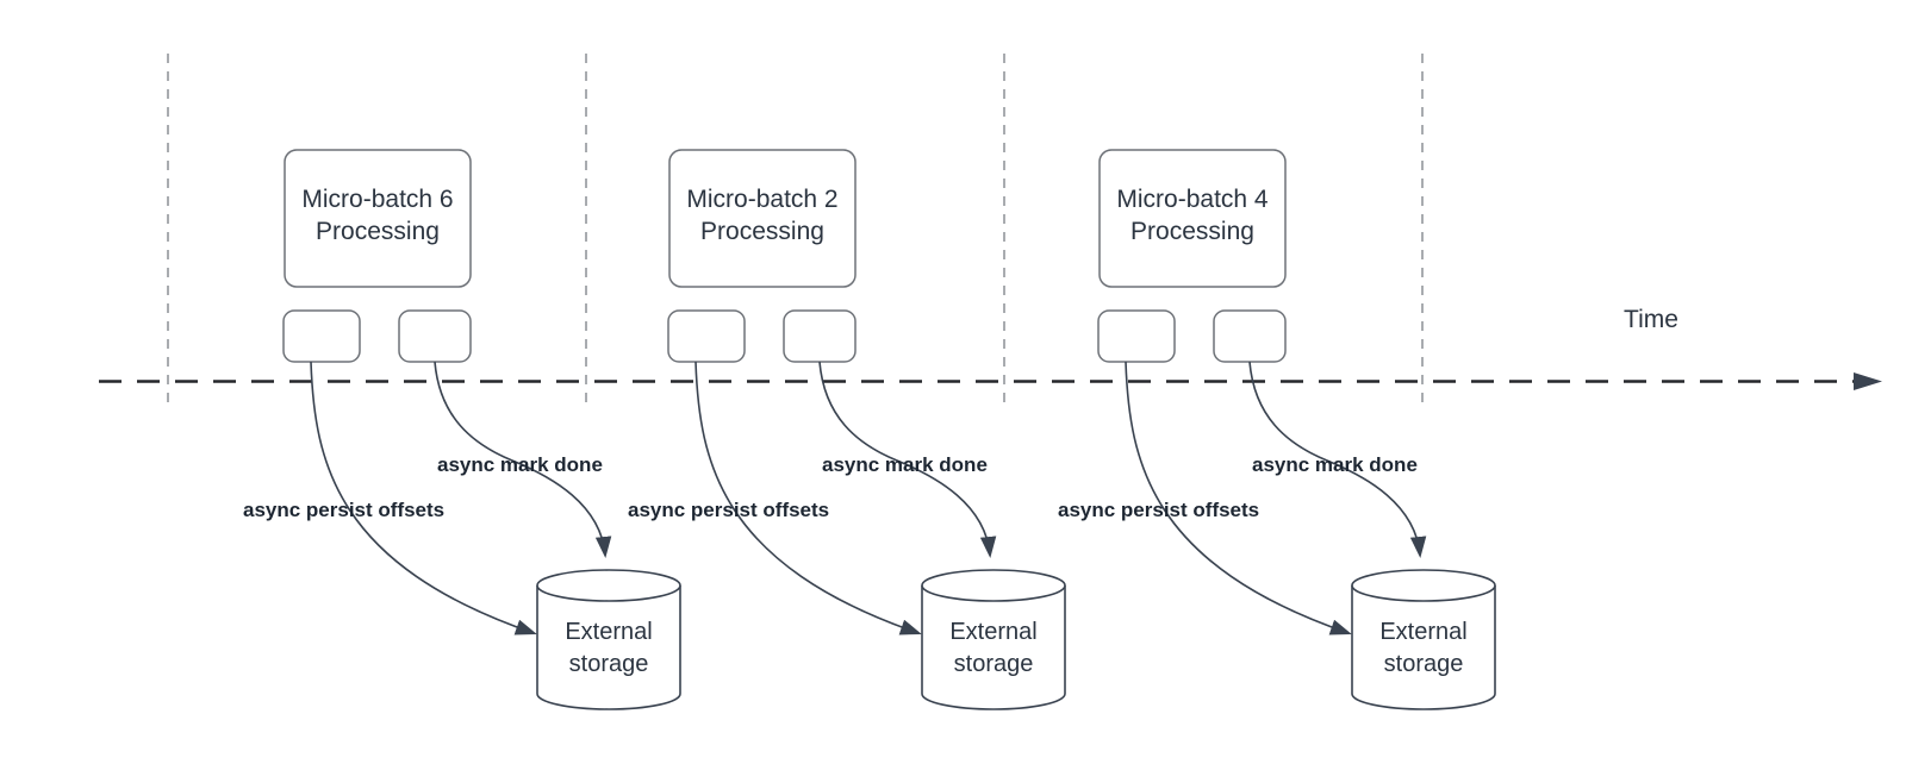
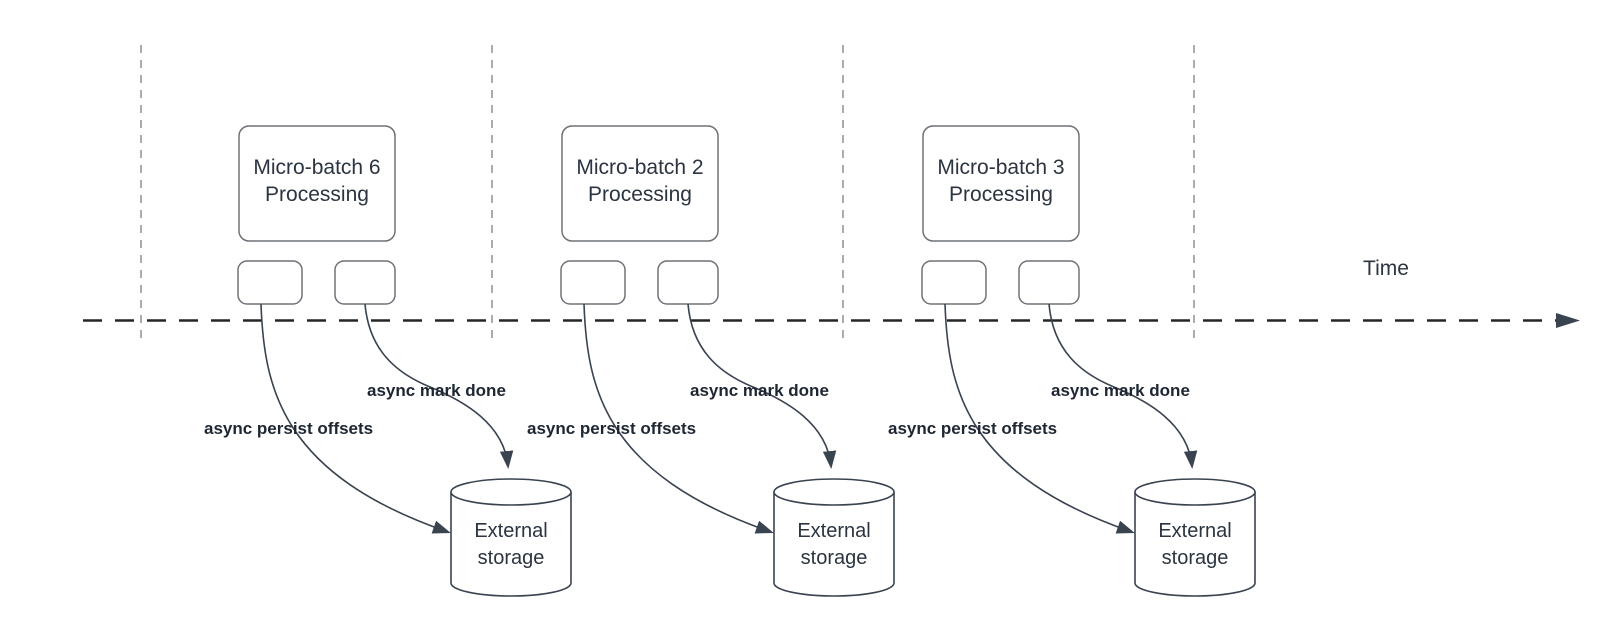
  Time
  Micro-batch 6
  Processing
  async persist offsets
  async mark done
  External
  storage
  Micro-batch 2
  Processing
  async persist offsets
  async mark done
  External
  storage
- Micro-batch 4
+ Micro-batch 3
  Processing
  async persist offsets
  async mark done
  External
  storage
